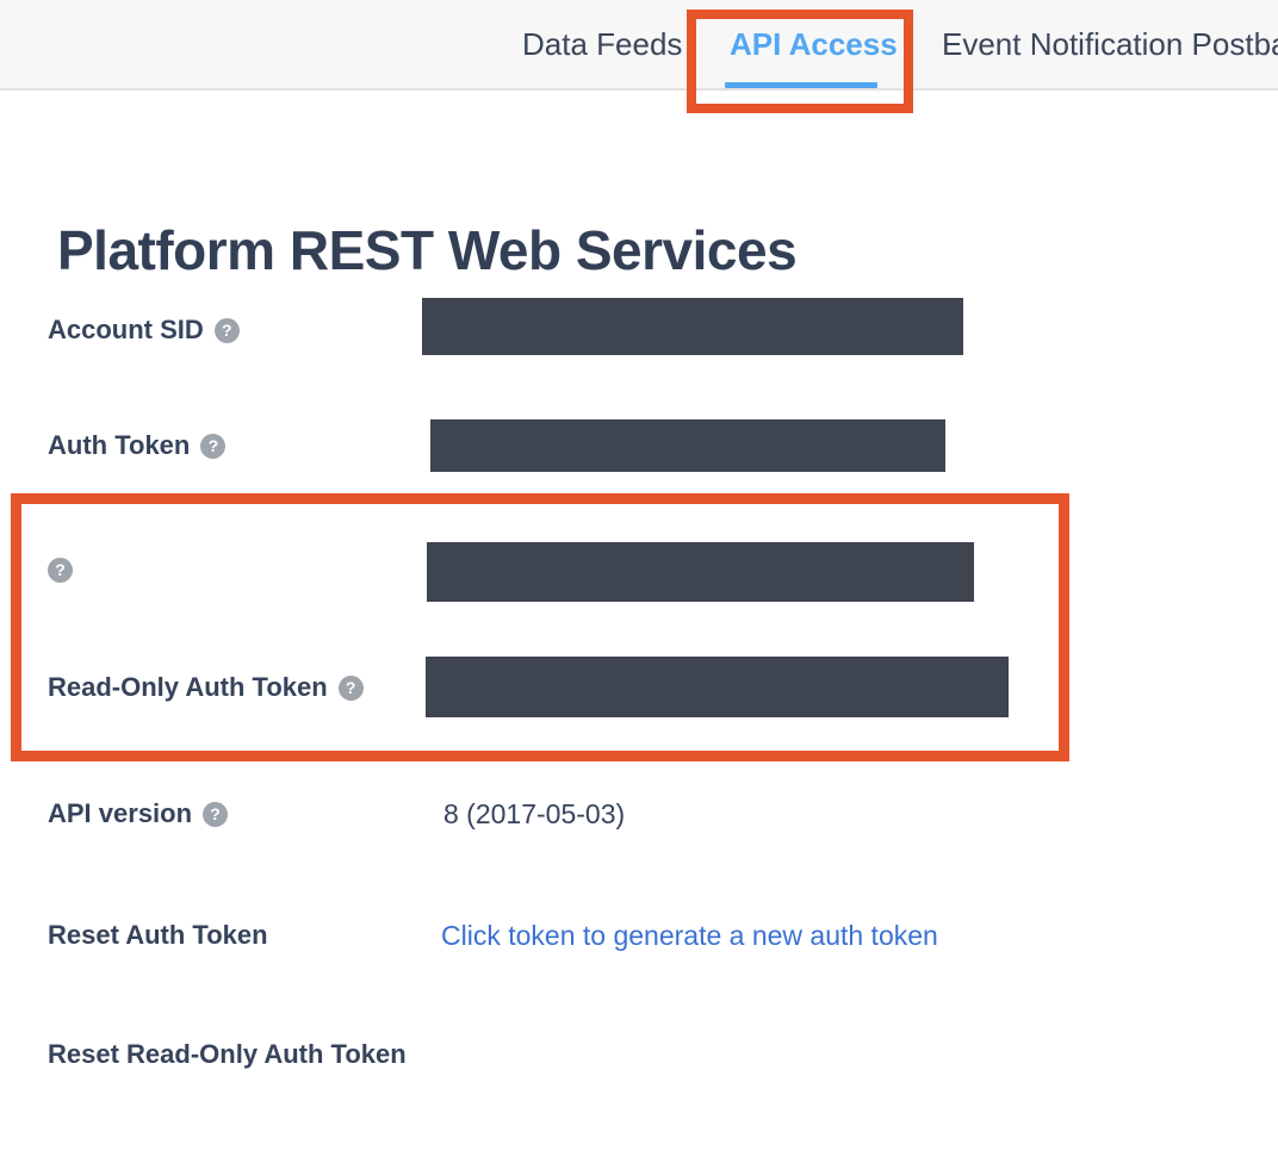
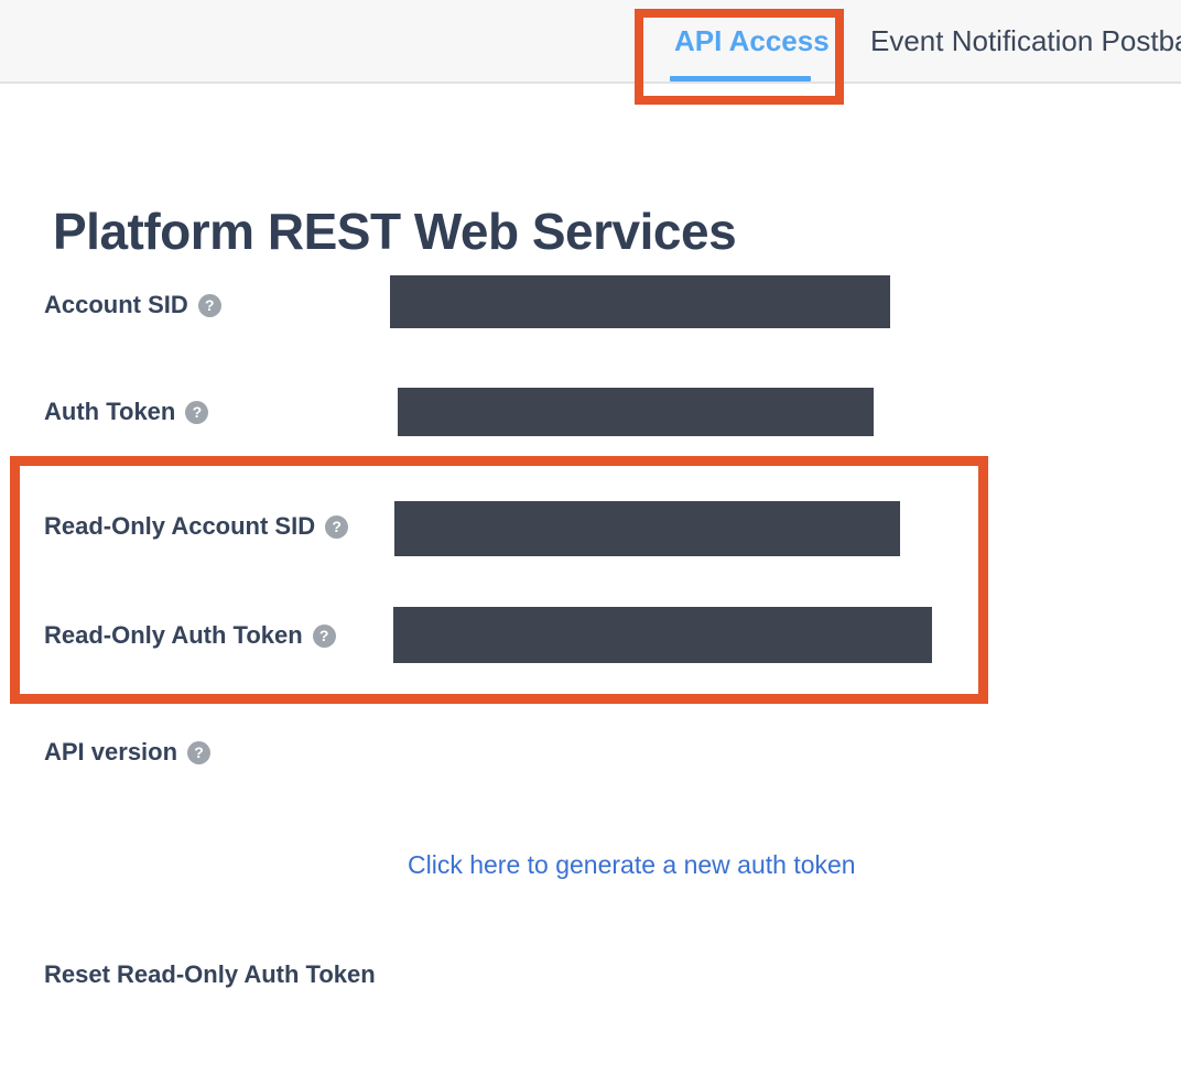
- Data Feeds
  API Access
  Event Notification Postb
  Platform REST Web Services
  Account SID
  ?
  Auth Token
  ?
+ Read-Only Account SID
  ?
  Read-Only Auth Token
  ?
  API version
  ?
- 8 (2017-05-03)
- Reset Auth Token
- Click token to generate a new auth token
+ Click here to generate a new auth token
  Reset Read-Only Auth Token
